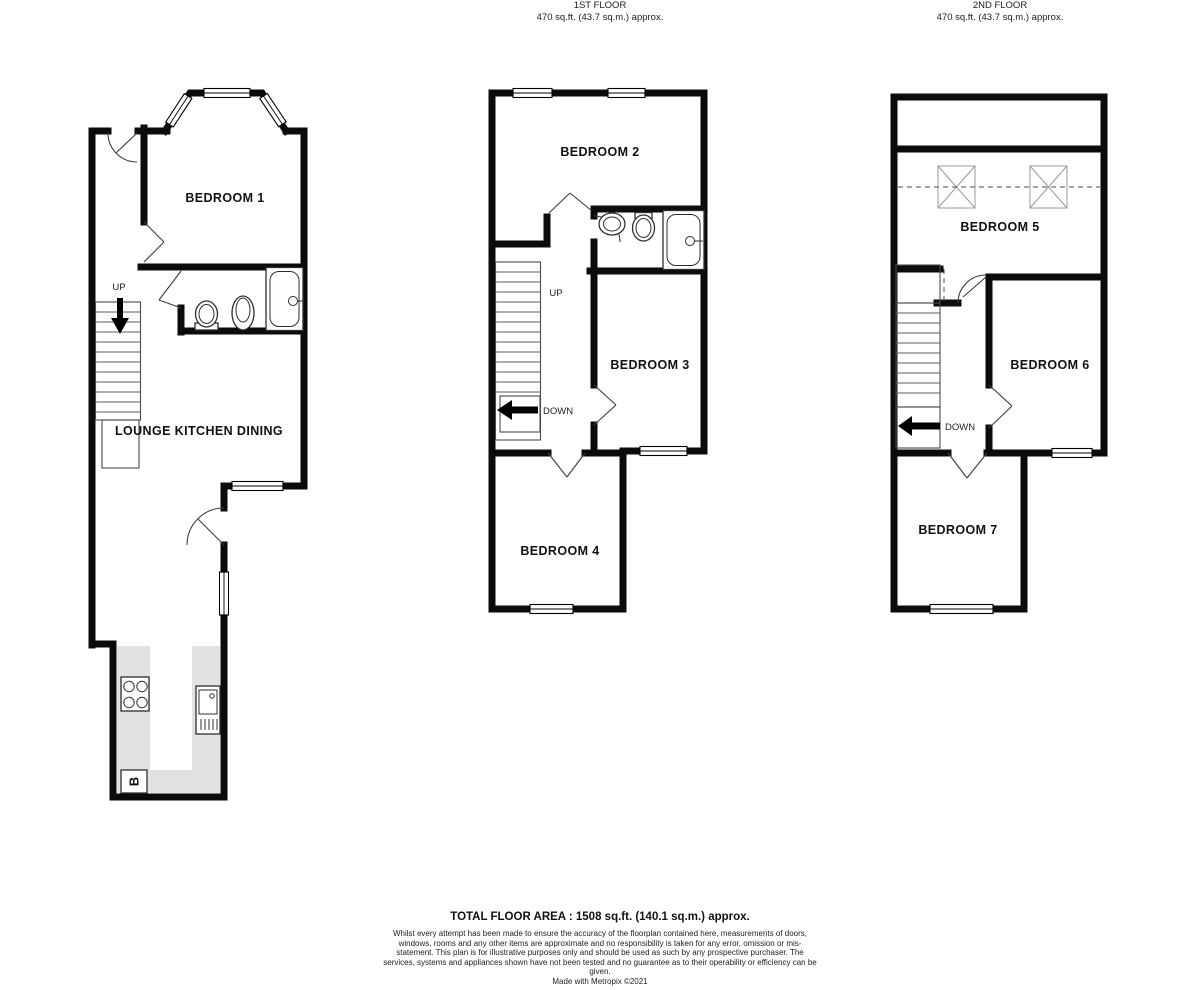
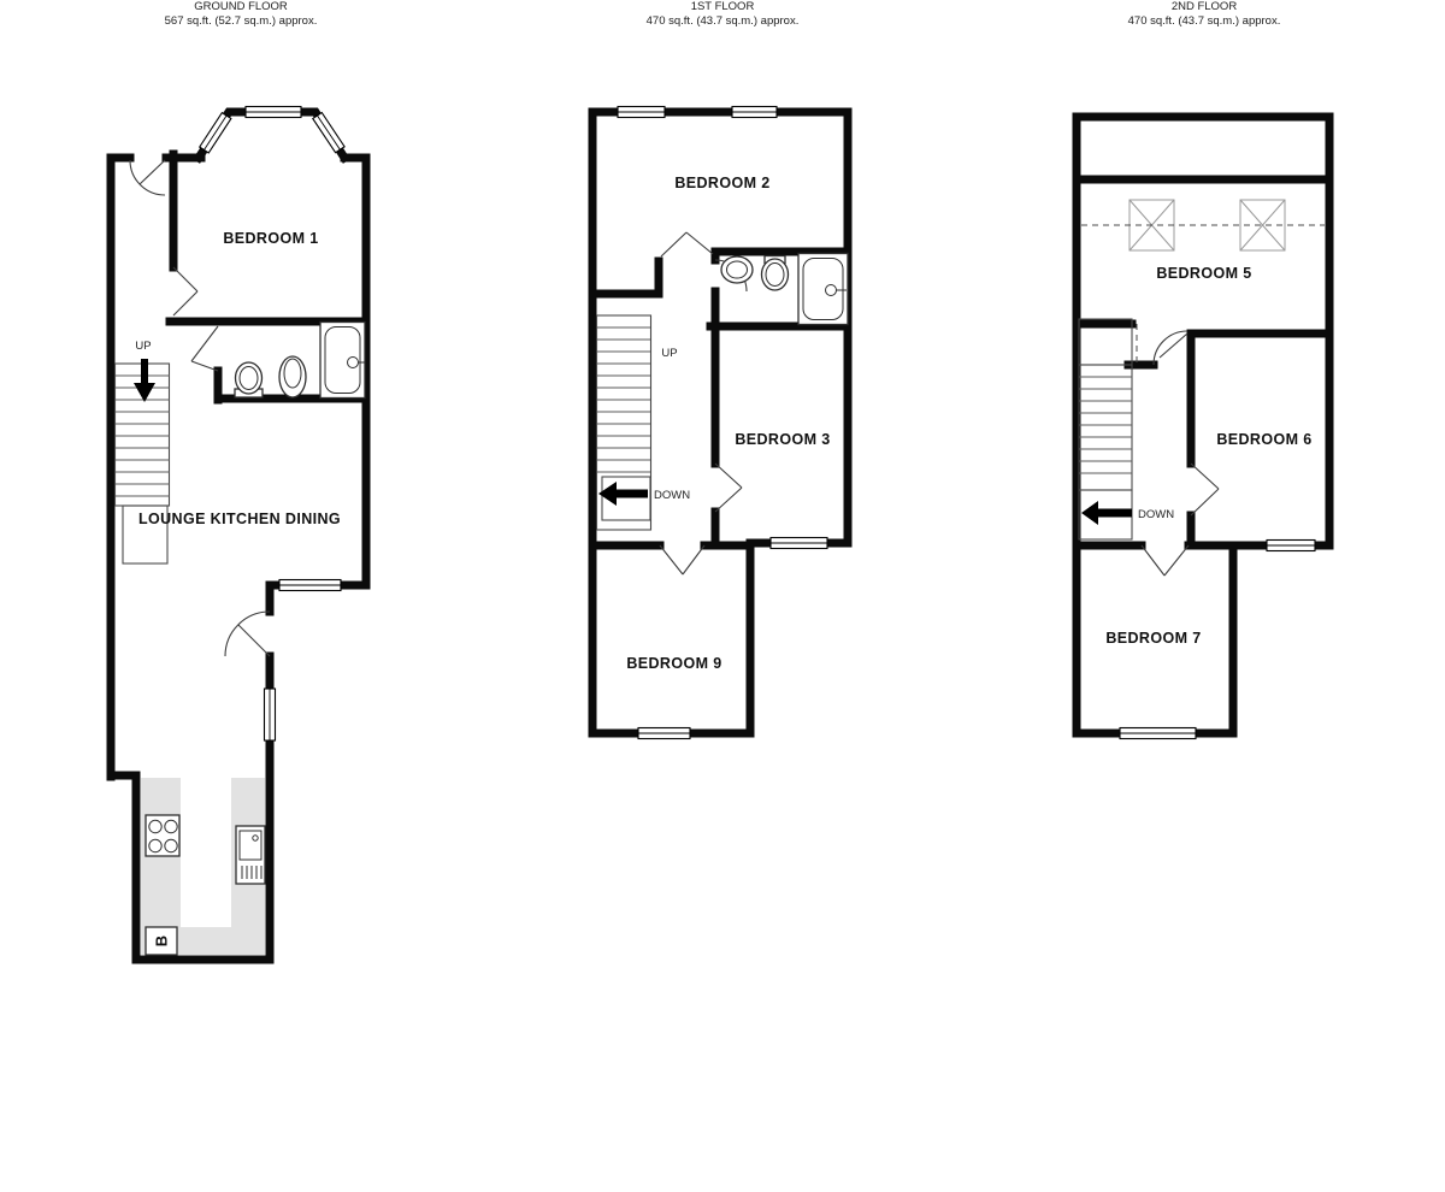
+ GROUND FLOOR
+ 567 sq.ft. (52.7 sq.m.) approx.
  1ST FLOOR
  470 sq.ft. (43.7 sq.m.) approx.
  2ND FLOOR
  470 sq.ft. (43.7 sq.m.) approx.
  UP
  BEDROOM 1
  LOUNGE KITCHEN DINING
  UP
  DOWN
  BEDROOM 2
  BEDROOM 3
- BEDROOM 4
+ BEDROOM 9
  DOWN
  BEDROOM 5
  BEDROOM 6
  BEDROOM 7
- TOTAL FLOOR AREA : 1508 sq.ft. (140.1 sq.m.) approx.
- Whilst every attempt has been made to ensure the accuracy of the floorplan contained here, measurements of doors, windows, rooms and any other items are approximate and no responsibility is taken for any error, omission or mis-statement. This plan is for illustrative purposes only and should be used as such by any prospective purchaser. The services, systems and appliances shown have not been tested and no guarantee as to their operability or efficiency can be given.
- Made with Metropix ©2021
